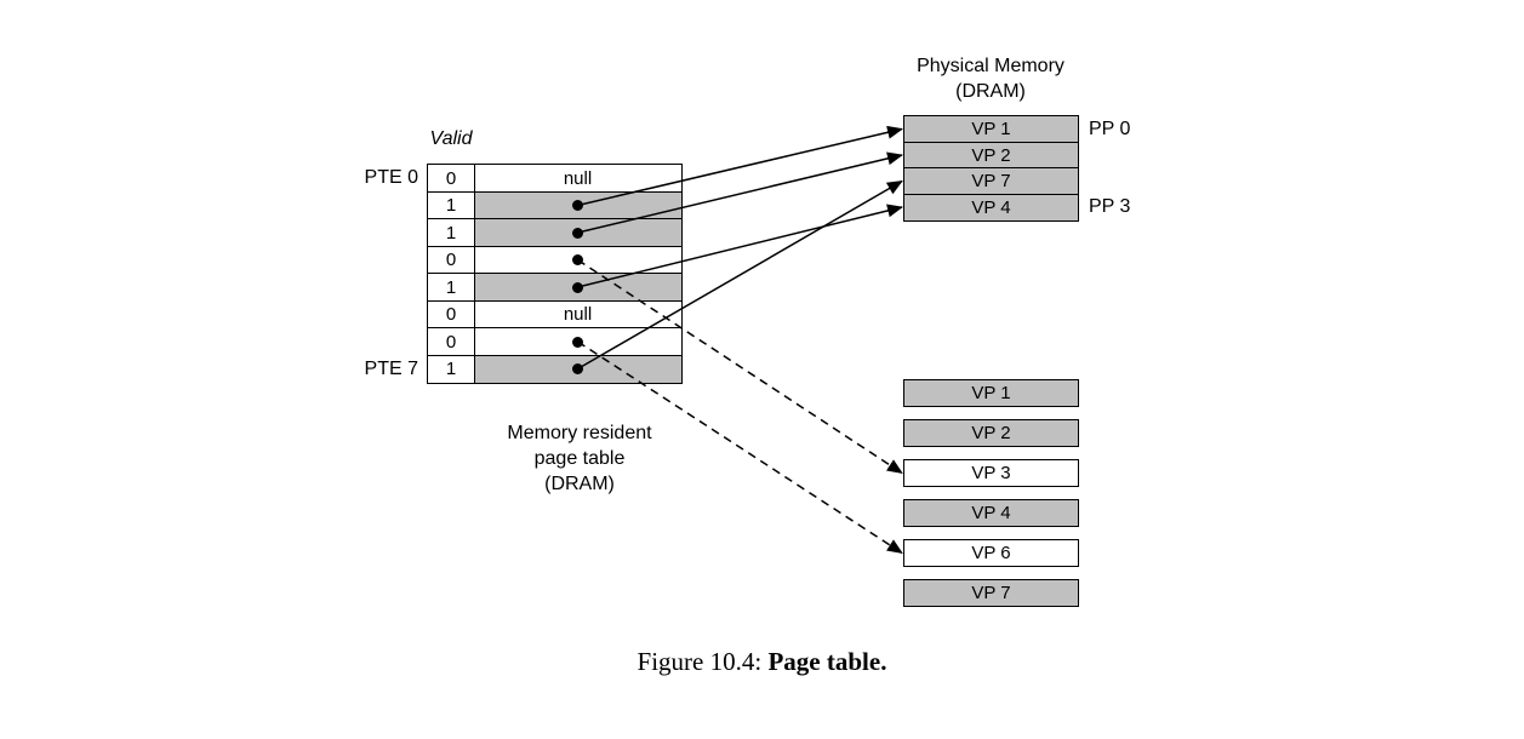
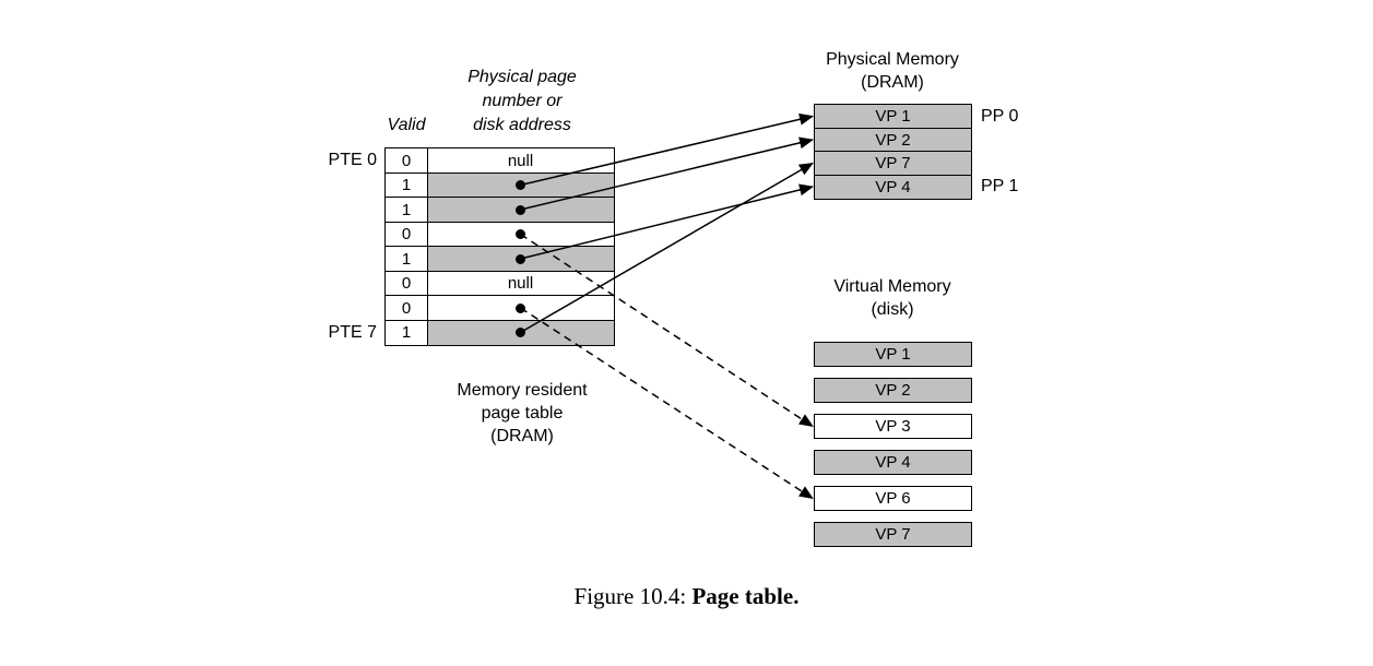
  Valid
+ Physical page
+ number or
+ disk address
  PTE 0
  0
  null
  1
  1
  0
  1
  0
  null
  0
  PTE 7
  1
  Memory resident
  page table
  (DRAM)
  Physical Memory
  (DRAM)
  VP 1
  PP 0
  VP 2
  VP 7
  VP 4
- PP 3
+ PP 1
+ Virtual Memory
+ (disk)
  VP 1
  VP 2
  VP 3
  VP 4
  VP 6
  VP 7
  Figure 10.4: Page table.
